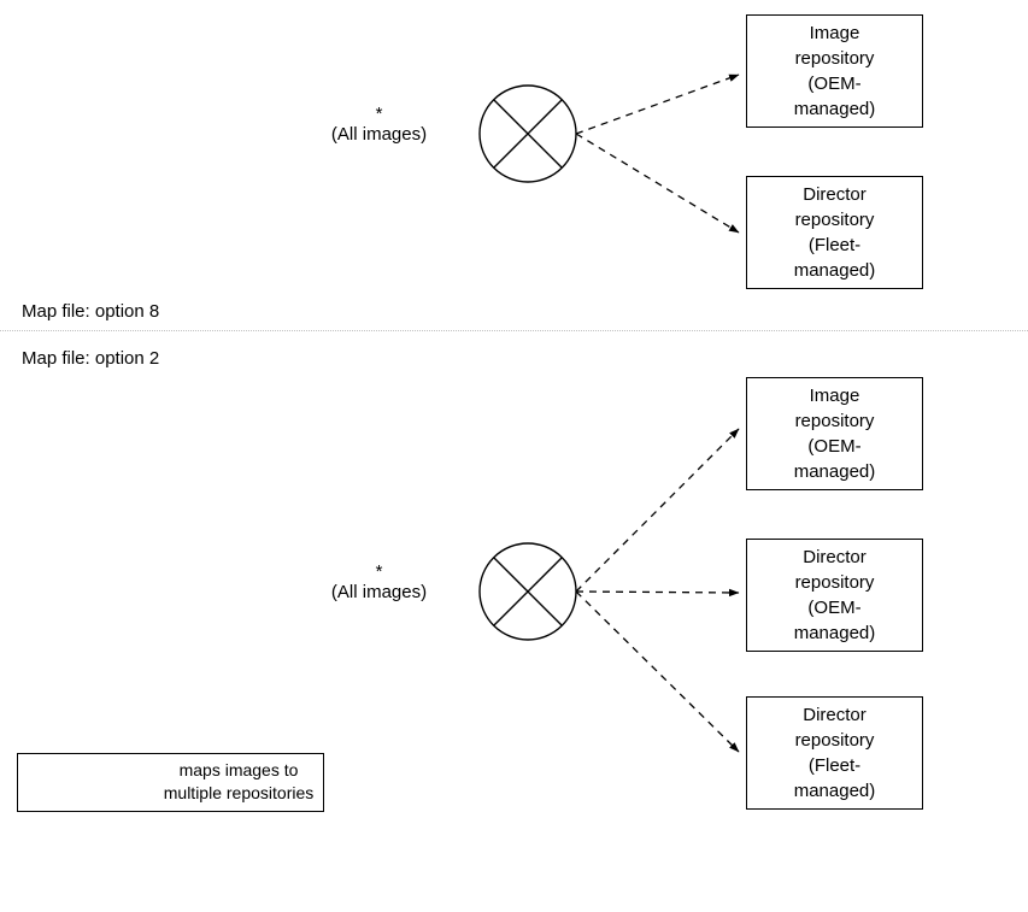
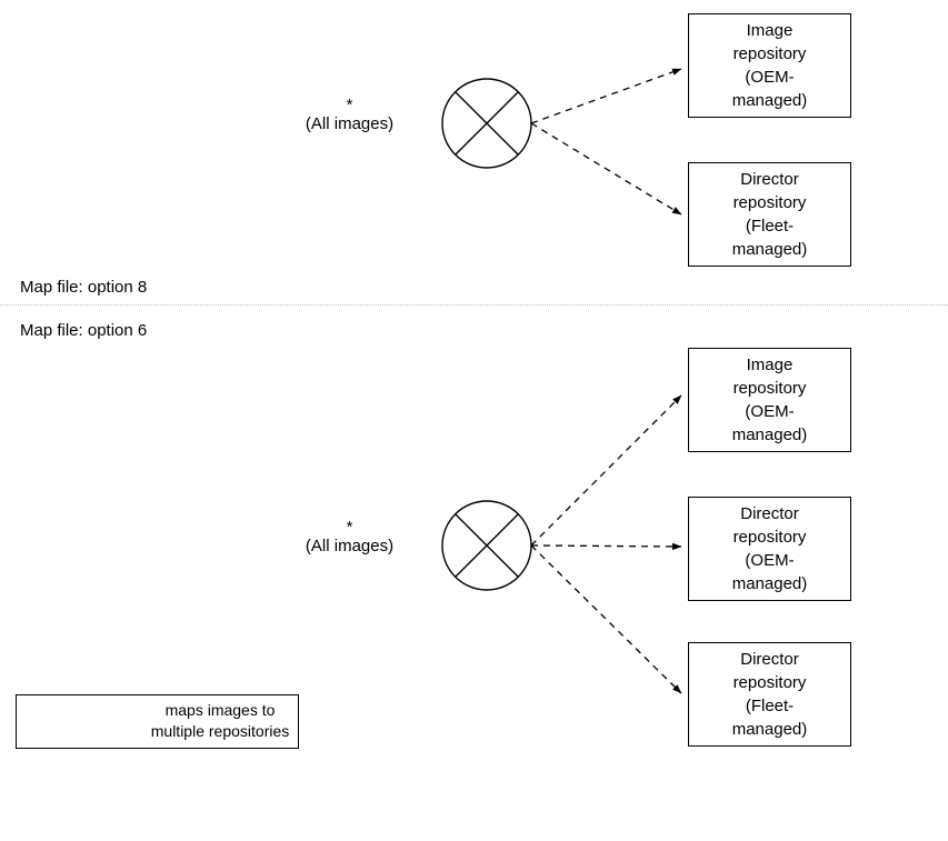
  *
  (All images)
  Image
  repository
  (OEM-
  managed)
  Director
  repository
  (Fleet-
  managed)
  Map file: option 8
- Map file: option 2
+ Map file: option 6
  *
  (All images)
  Image
  repository
  (OEM-
  managed)
  Director
  repository
  (OEM-
  managed)
  Director
  repository
  (Fleet-
  managed)
  maps images to
  multiple repositories
